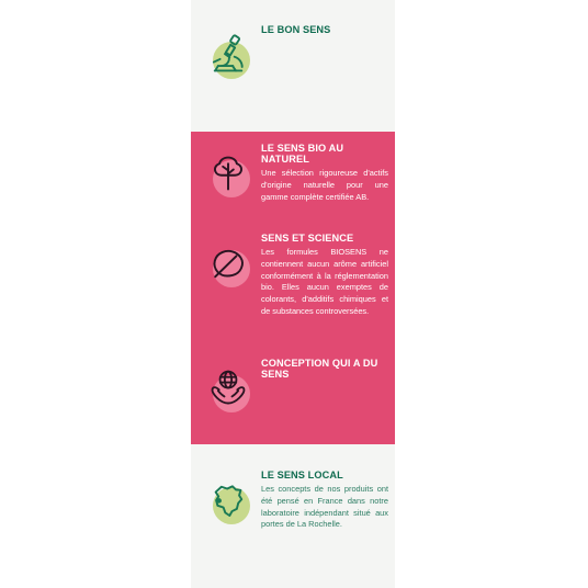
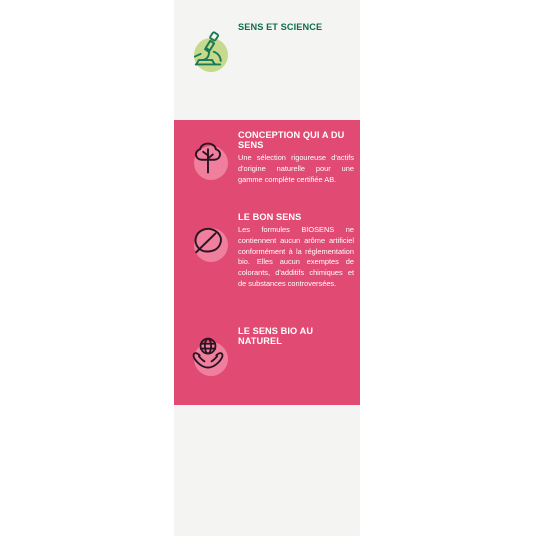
- LE BON SENS
+ SENS ET SCIENCE
- LE SENS BIO AU NATUREL
+ CONCEPTION QUI A DU SENS
  Une sélection rigoureuse d'actifs d'origine naturelle pour une gamme complète certifiée AB.
- SENS ET SCIENCE
+ LE BON SENS
  Les formules BIOSENS ne contiennent aucun arôme artificiel conformément à la réglementation bio. Elles aucun exemptes de colorants, d'additifs chimiques et de substances controversées.
- CONCEPTION QUI A DU SENS
+ LE SENS BIO AU NATUREL
- LE SENS LOCAL
- Les concepts de nos produits ont été pensé en France dans notre laboratoire indépendant situé aux portes de La Rochelle.
